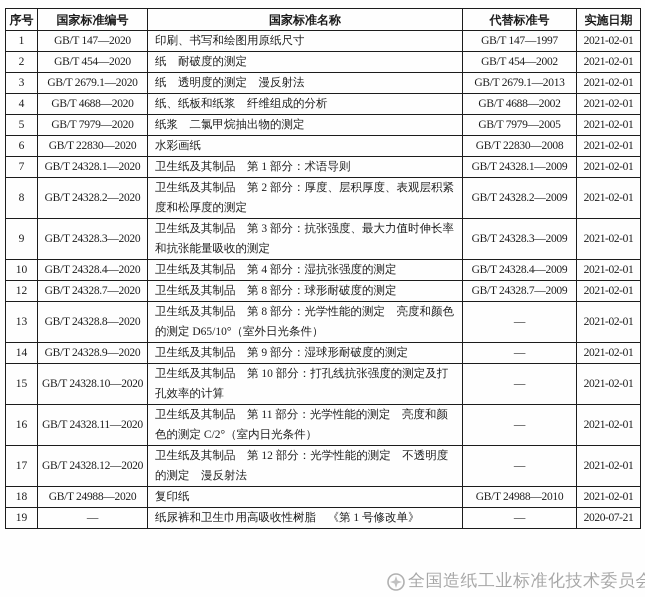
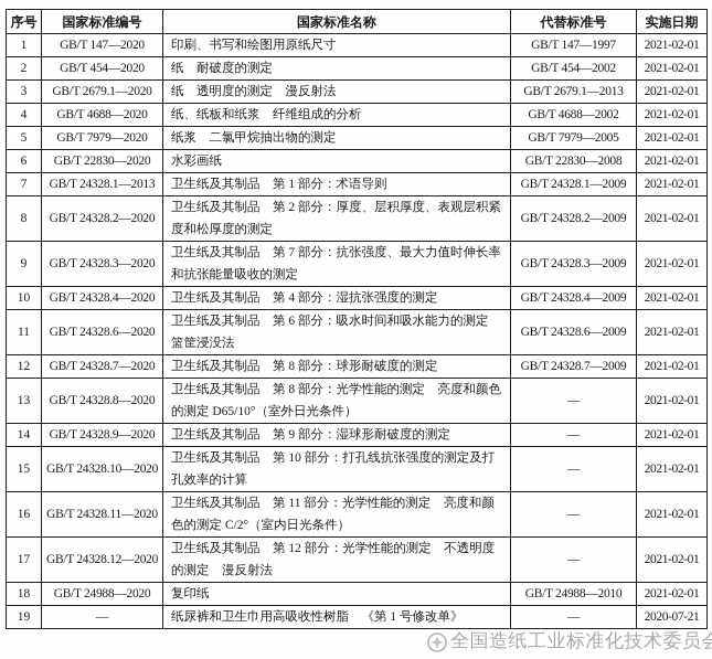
  序号	国家标准编号	国家标准名称	代替标准号	实施日期
  1	GB/T 147—2020	印刷、书写和绘图用原纸尺寸	GB/T 147—1997	2021-02-01
  2	GB/T 454—2020	纸 耐破度的测定	GB/T 454—2002	2021-02-01
  3	GB/T 2679.1—2020	纸 透明度的测定 漫反射法	GB/T 2679.1—2013	2021-02-01
  4	GB/T 4688—2020	纸、纸板和纸浆 纤维组成的分析	GB/T 4688—2002	2021-02-01
  5	GB/T 7979—2020	纸浆 二氯甲烷抽出物的测定	GB/T 7979—2005	2021-02-01
  6	GB/T 22830—2020	水彩画纸	GB/T 22830—2008	2021-02-01
- 7	GB/T 24328.1—2020	卫生纸及其制品 第 1 部分：术语导则	GB/T 24328.1—2009	2021-02-01
+ 7	GB/T 24328.1—2013	卫生纸及其制品 第 1 部分：术语导则	GB/T 24328.1—2009	2021-02-01
  8	GB/T 24328.2—2020	卫生纸及其制品 第 2 部分：厚度、层积厚度、表观层积紧度和松厚度的测定	GB/T 24328.2—2009	2021-02-01
- 9	GB/T 24328.3—2020	卫生纸及其制品 第 3 部分：抗张强度、最大力值时伸长率和抗张能量吸收的测定	GB/T 24328.3—2009	2021-02-01
+ 9	GB/T 24328.3—2020	卫生纸及其制品 第 7 部分：抗张强度、最大力值时伸长率和抗张能量吸收的测定	GB/T 24328.3—2009	2021-02-01
  10	GB/T 24328.4—2020	卫生纸及其制品 第 4 部分：湿抗张强度的测定	GB/T 24328.4—2009	2021-02-01
+ 11	GB/T 24328.6—2020	卫生纸及其制品 第 6 部分：吸水时间和吸水能力的测定 篮筐浸没法	GB/T 24328.6—2009	2021-02-01
  12	GB/T 24328.7—2020	卫生纸及其制品 第 8 部分：球形耐破度的测定	GB/T 24328.7—2009	2021-02-01
  13	GB/T 24328.8—2020	卫生纸及其制品 第 8 部分：光学性能的测定 亮度和颜色的测定 D65/10°（室外日光条件）	—	2021-02-01
  14	GB/T 24328.9—2020	卫生纸及其制品 第 9 部分：湿球形耐破度的测定	—	2021-02-01
  15	GB/T 24328.10—2020	卫生纸及其制品 第 10 部分：打孔线抗张强度的测定及打孔效率的计算	—	2021-02-01
  16	GB/T 24328.11—2020	卫生纸及其制品 第 11 部分：光学性能的测定 亮度和颜色的测定 C/2°（室内日光条件）	—	2021-02-01
  17	GB/T 24328.12—2020	卫生纸及其制品 第 12 部分：光学性能的测定 不透明度的测定 漫反射法	—	2021-02-01
  18	GB/T 24988—2020	复印纸	GB/T 24988—2010	2021-02-01
  19	—	纸尿裤和卫生巾用高吸收性树脂 《第 1 号修改单》	—	2020-07-21
  全国造纸工业标准化技术委员会
